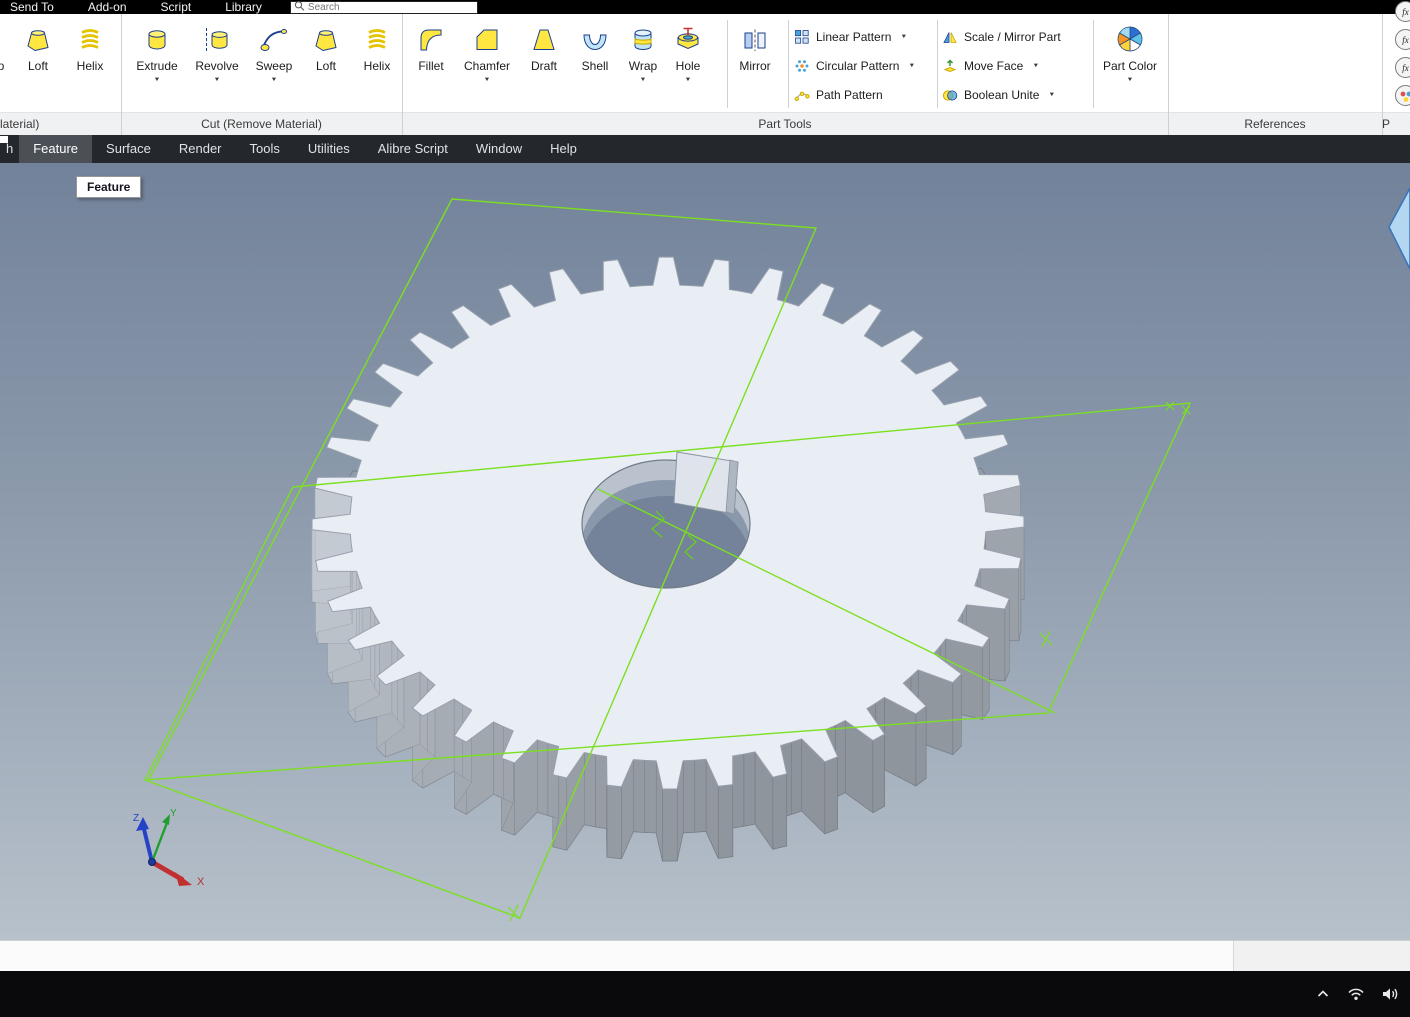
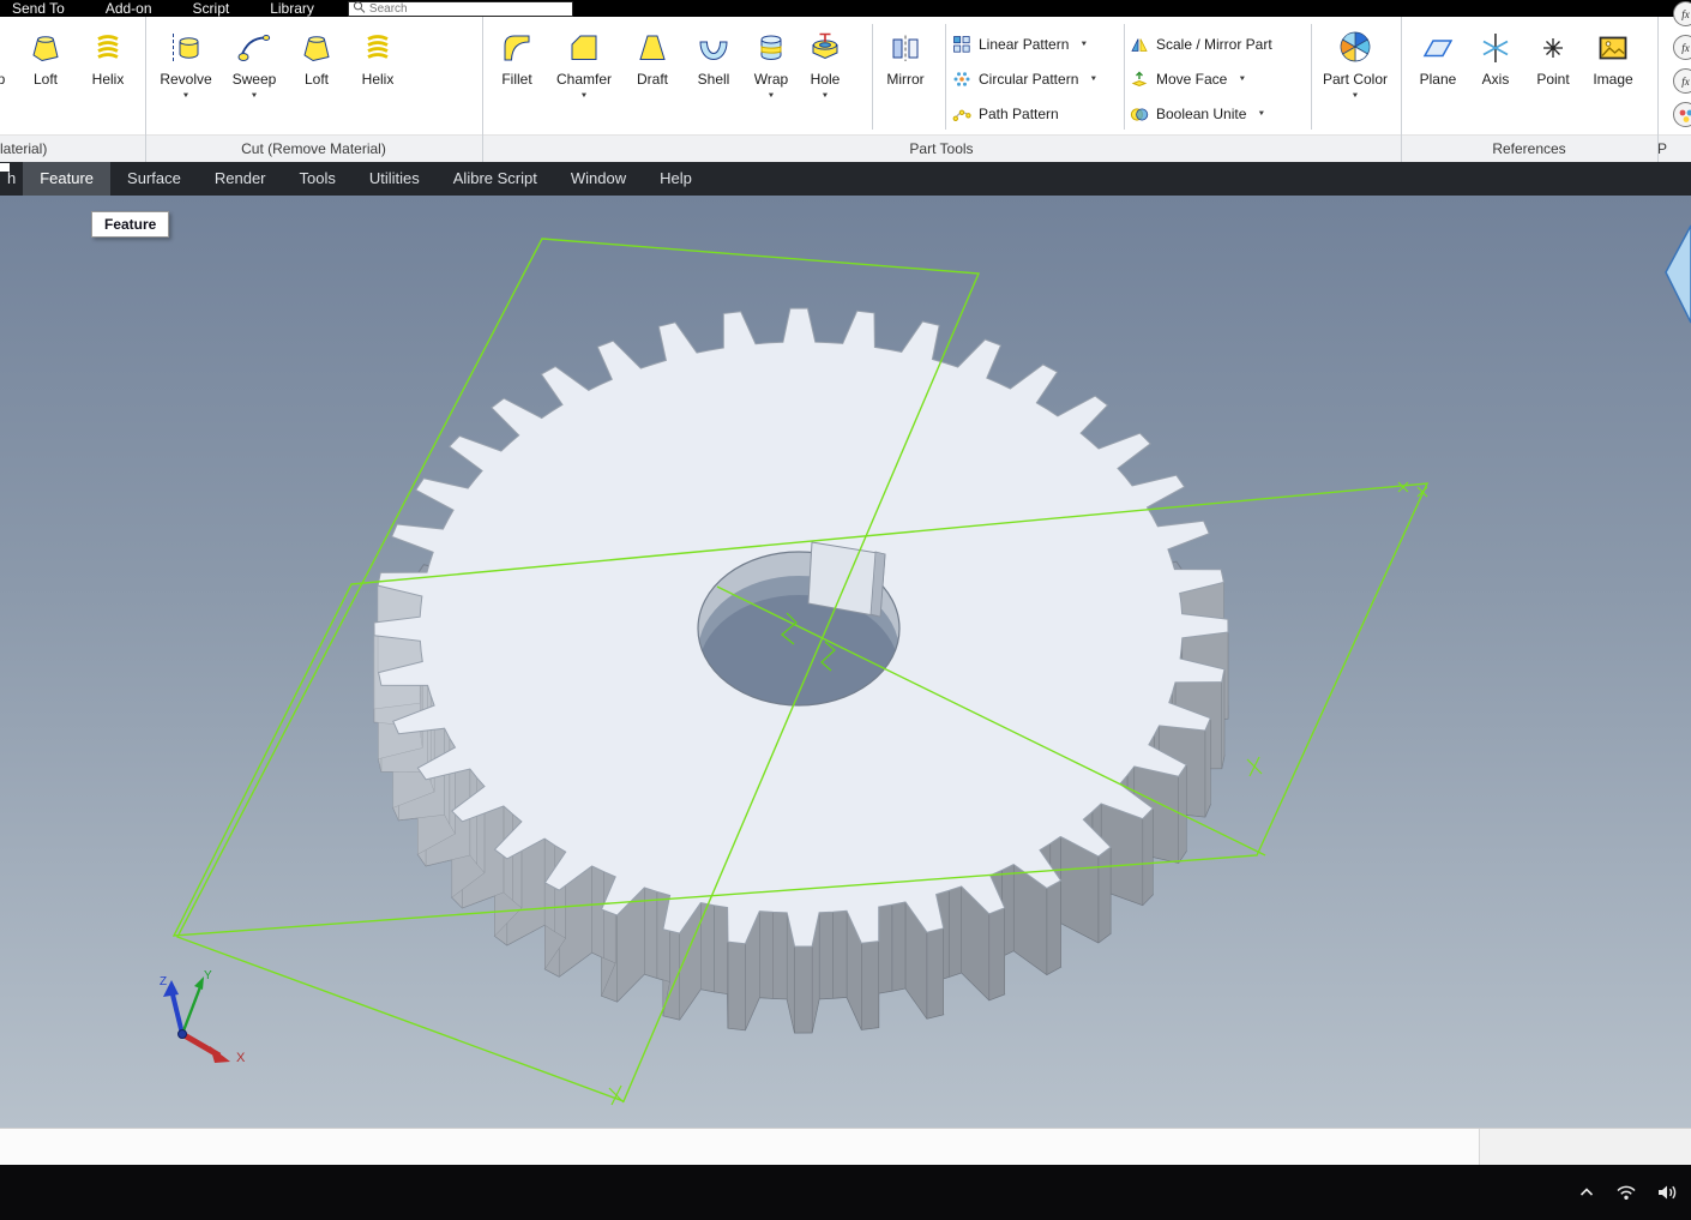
  Send To
  Add-on
  Script
  Library
  Search
  Loft
  Helix
- Extrude
  Revolve
  Sweep
  Loft
  Helix
  Fillet
  Chamfer
  Draft
  Shell
  Wrap
  Hole
  Mirror
  Linear Pattern
  Circular Pattern
  Path Pattern
  Scale / Mirror Part
  Move Face
  Boolean Unite
  Part Color
+ Plane
+ Axis
+ Point
+ Image
  laterial)
  Cut (Remove Material)
  Part Tools
  References
  P
  h
  Feature
  Surface
  Render
  Tools
  Utilities
  Alibre Script
  Window
  Help
  Feature
  Z
  Y
  X
  fx
  fx
  fx
